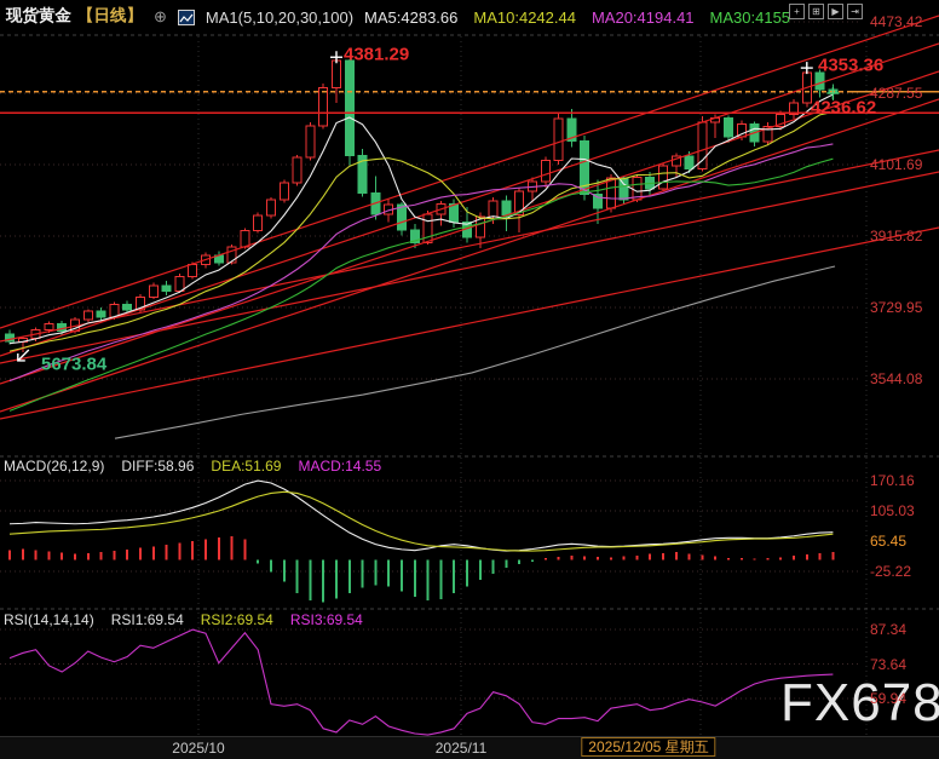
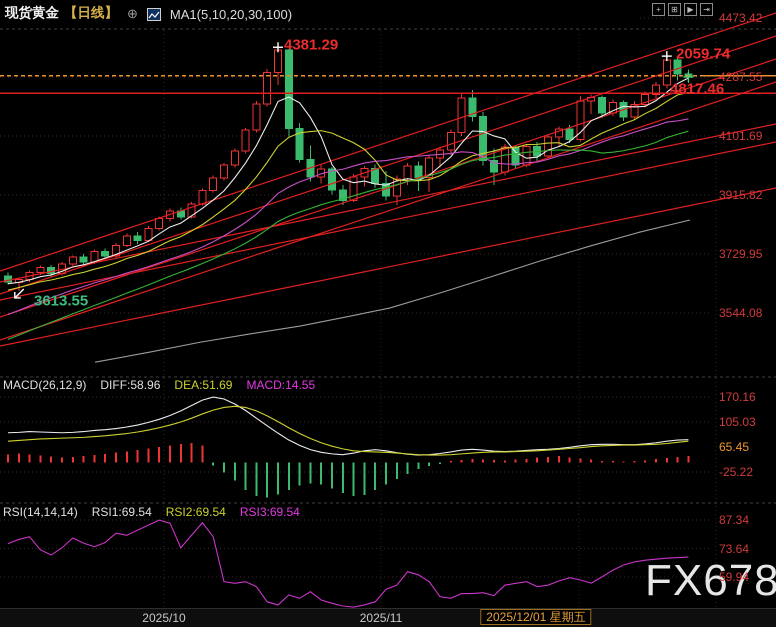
  现货黄金
  【日线】
  ⊕
  MA1(5,10,20,30,100)
- MA5:4283.66
- MA10:4242.44
- MA20:4194.41
- MA30:4155
  +
  ⊞
  ▶
  ⇥
  MACD(26,12,9)
  DIFF:58.96
  DEA:51.69
  MACD:14.55
  RSI(14,14,14)
  RSI1:69.54
  RSI2:69.54
  RSI3:69.54
  4473.42
  4287.55
  4101.69
  3915.82
  3729.95
  3544.08
  170.16
  105.03
  -25.22
  65.45
  87.34
  73.64
  59.94
  4381.29
- 4353.36
+ 2059.74
- 4236.62
+ 4817.46
- 5673.84
+ 3613.55
  2025/10
  2025/11
- 2025/12/05 星期五
+ 2025/12/01 星期五
  FX678
